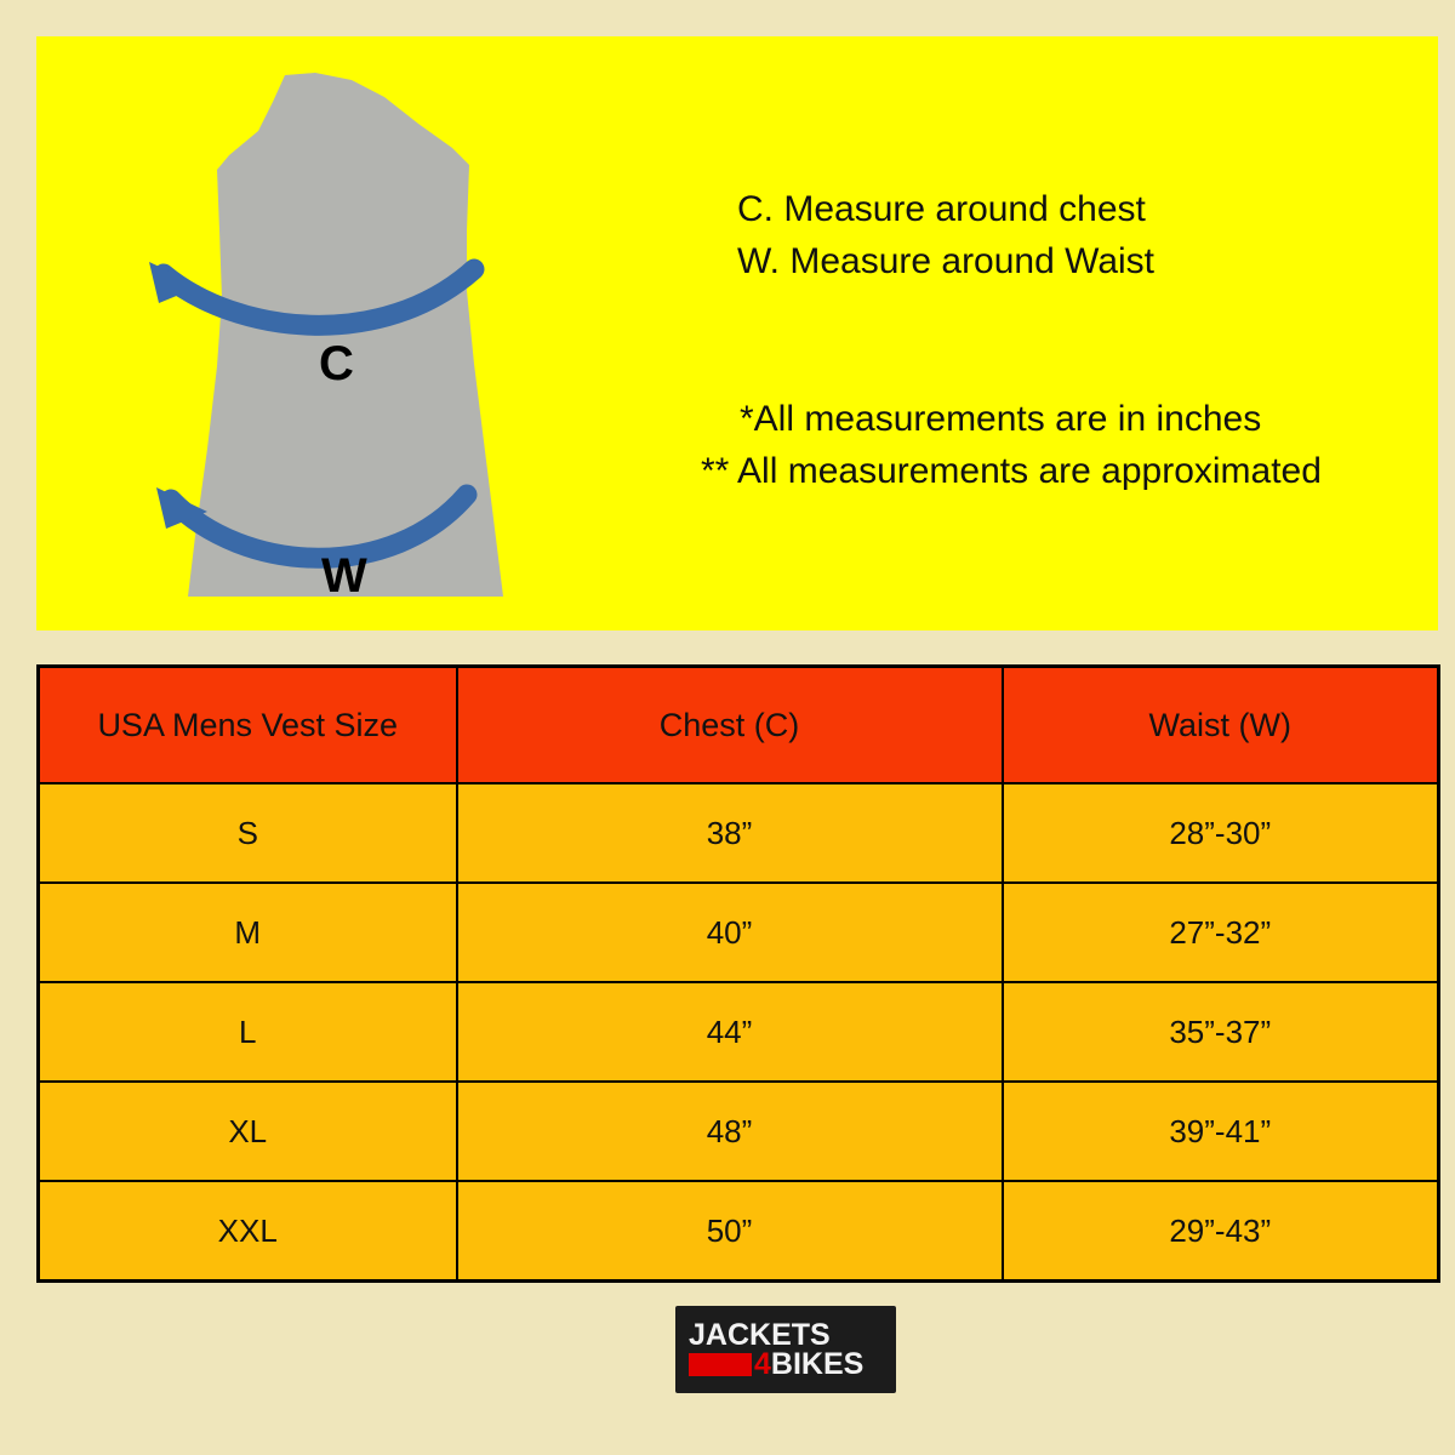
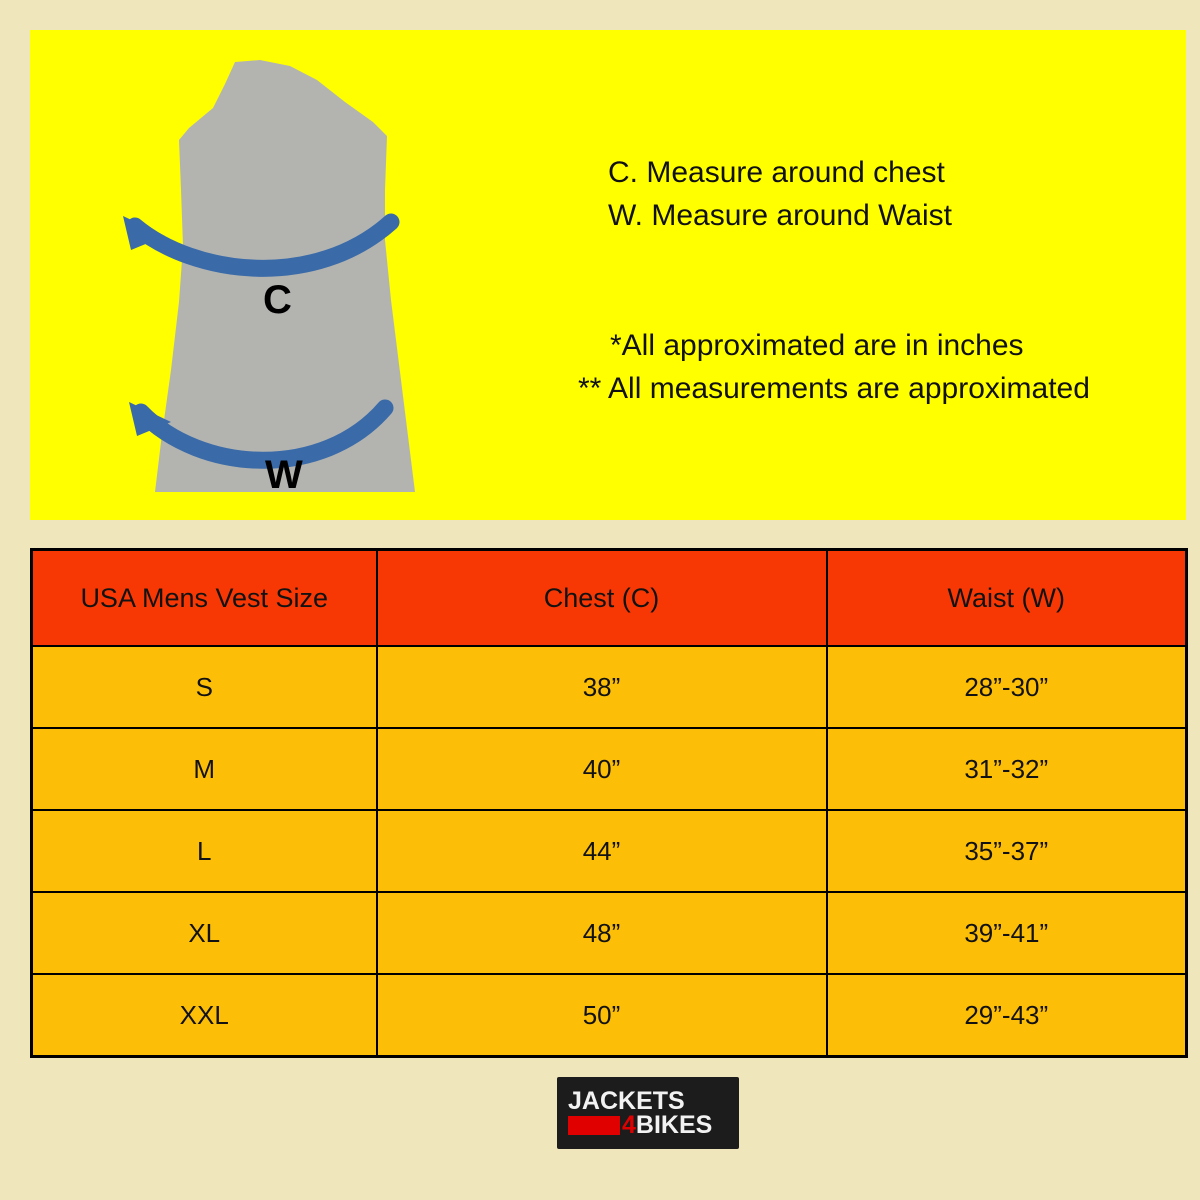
  C
  W
  C. Measure around chest
  W. Measure around Waist
- *All measurements are in inches
+ *All approximated are in inches
  ** All measurements are approximated
  USA Mens Vest Size	Chest (C)	Waist (W)
  S	38”	28”-30”
- M	40”	27”-32”
+ M	40”	31”-32”
  L	44”	35”-37”
  XL	48”	39”-41”
  XXL	50”	29”-43”
  JACKETS
  4
  BIKES
